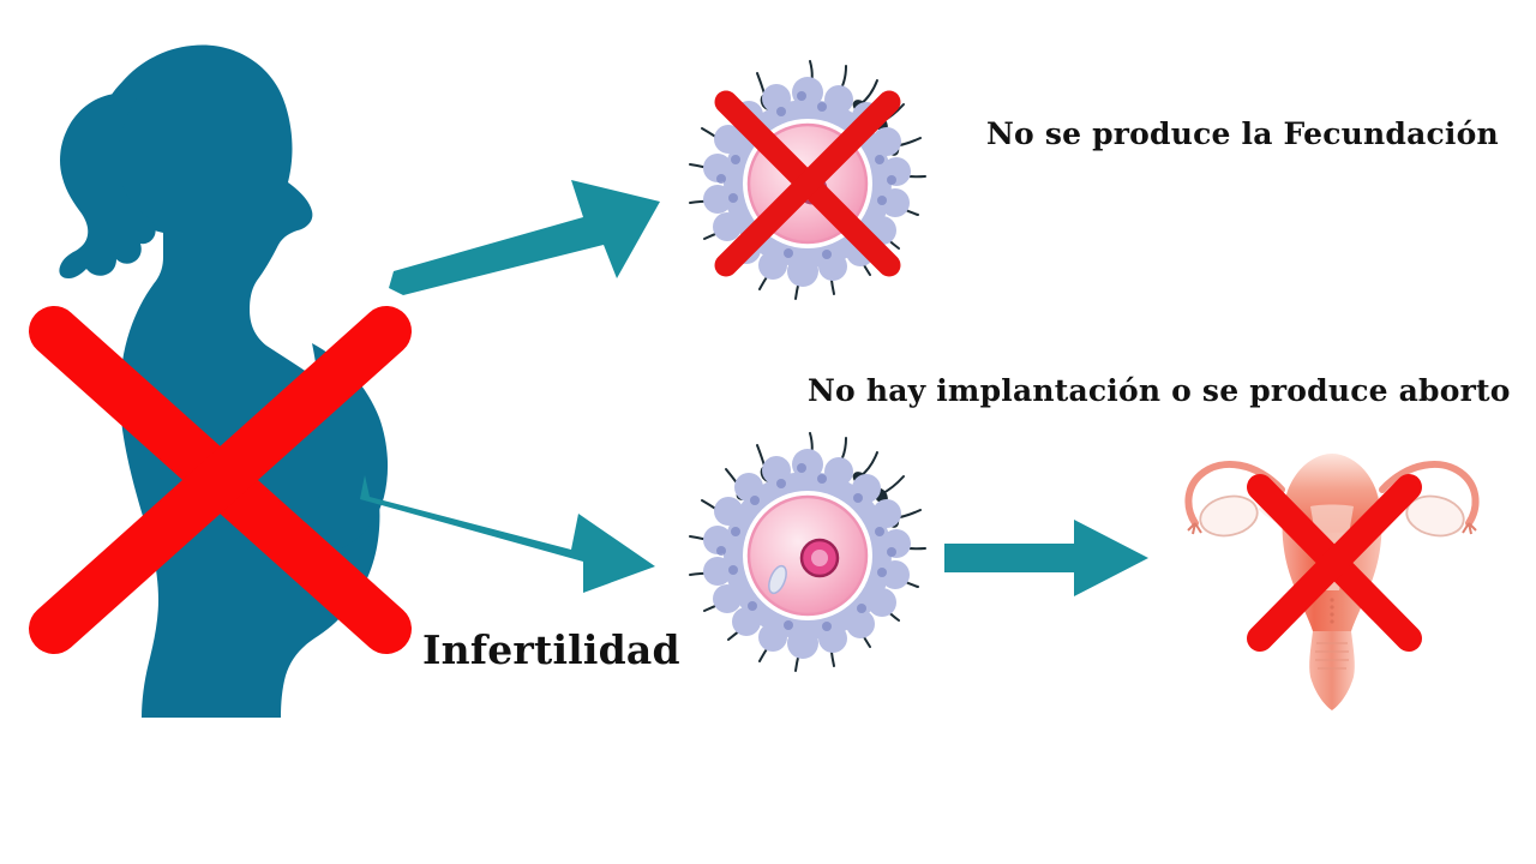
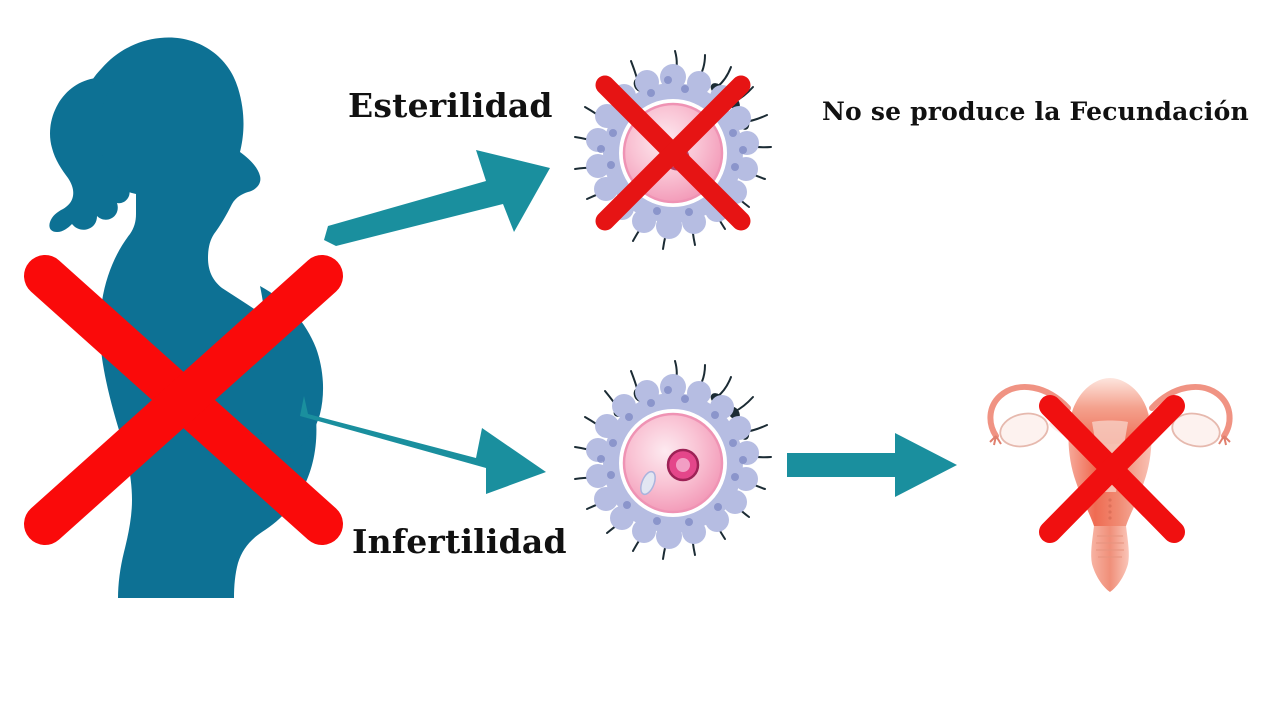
+ Esterilidad
  Infertilidad
  No se produce la Fecundación
- No hay implantación o se produce aborto
